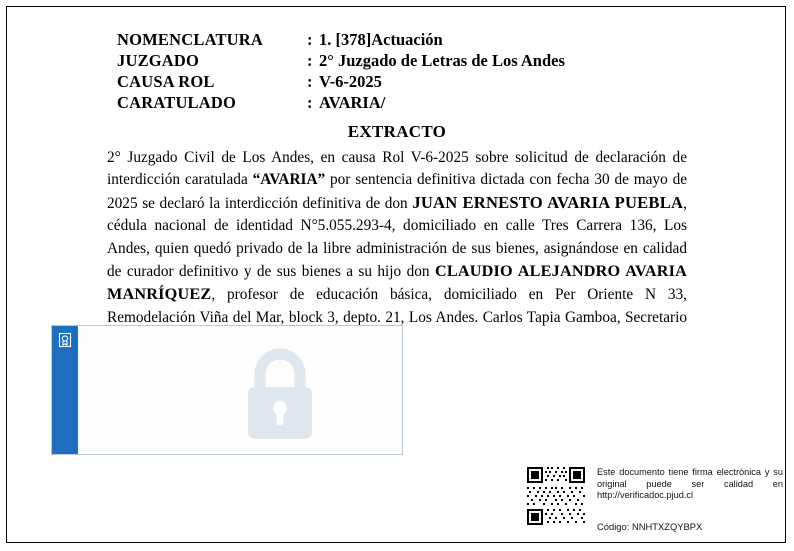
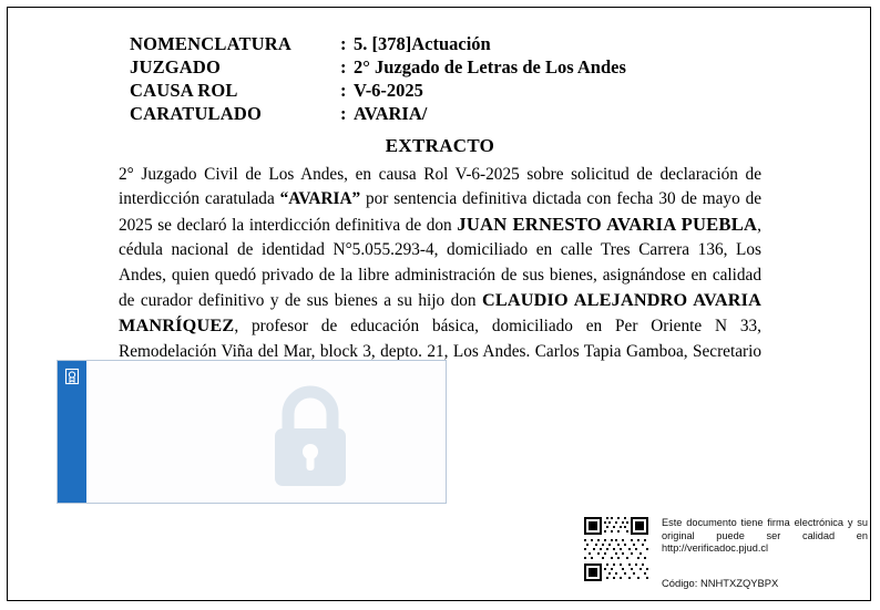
  NOMENCLATURA
  :
- 1. [378]Actuación
+ 5. [378]Actuación
  JUZGADO
  :
  2° Juzgado de Letras de Los Andes
  CAUSA ROL
  :
  V-6-2025
  CARATULADO
  :
  AVARIA/
  EXTRACTO
  2° Juzgado Civil de Los Andes, en causa Rol V-6-2025 sobre solicitud de declaración de interdicción caratulada “AVARIA” por sentencia definitiva dictada con fecha 30 de mayo de 2025 se declaró la interdicción definitiva de don JUAN ERNESTO AVARIA PUEBLA, cédula nacional de identidad N°5.055.293-4, domiciliado en calle Tres Carrera 136, Los Andes, quien quedó privado de la libre administración de sus bienes, asignándose en calidad de curador definitivo y de sus bienes a su hijo don CLAUDIO ALEJANDRO AVARIA MANRÍQUEZ, profesor de educación básica, domiciliado en Per Oriente N 33, Remodelación Viña del Mar, block 3, depto. 21, Los Andes. Carlos Tapia Gamboa, Secretario
  Este documento tiene firma electrónica y su original puede ser calidad en http://verificadoc.pjud.cl
  Código: NNHTXZQYBPX
